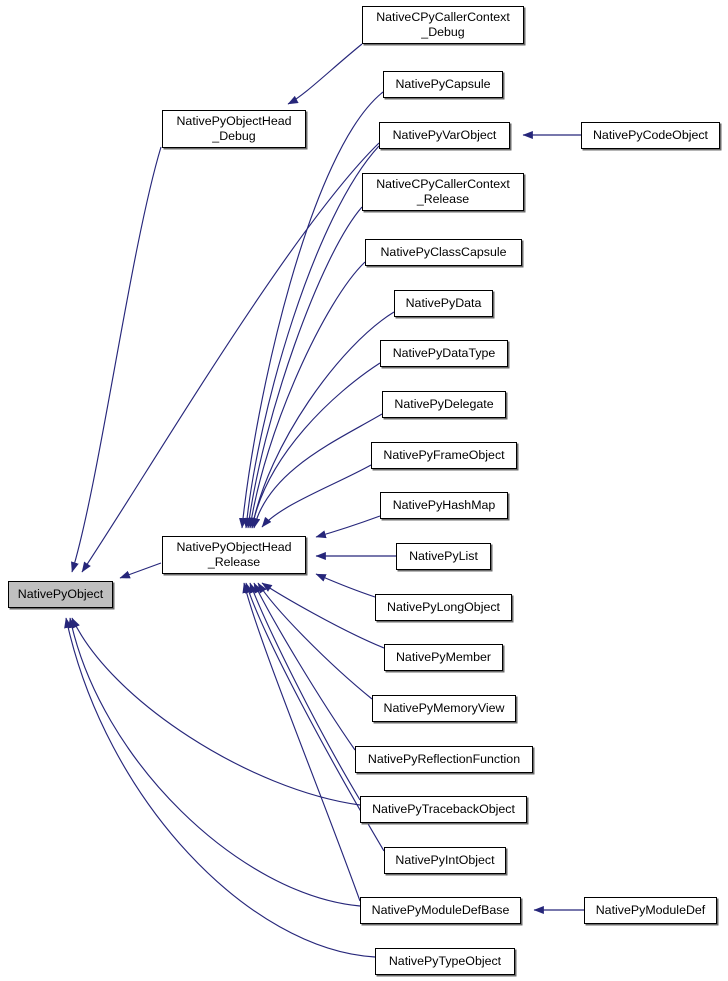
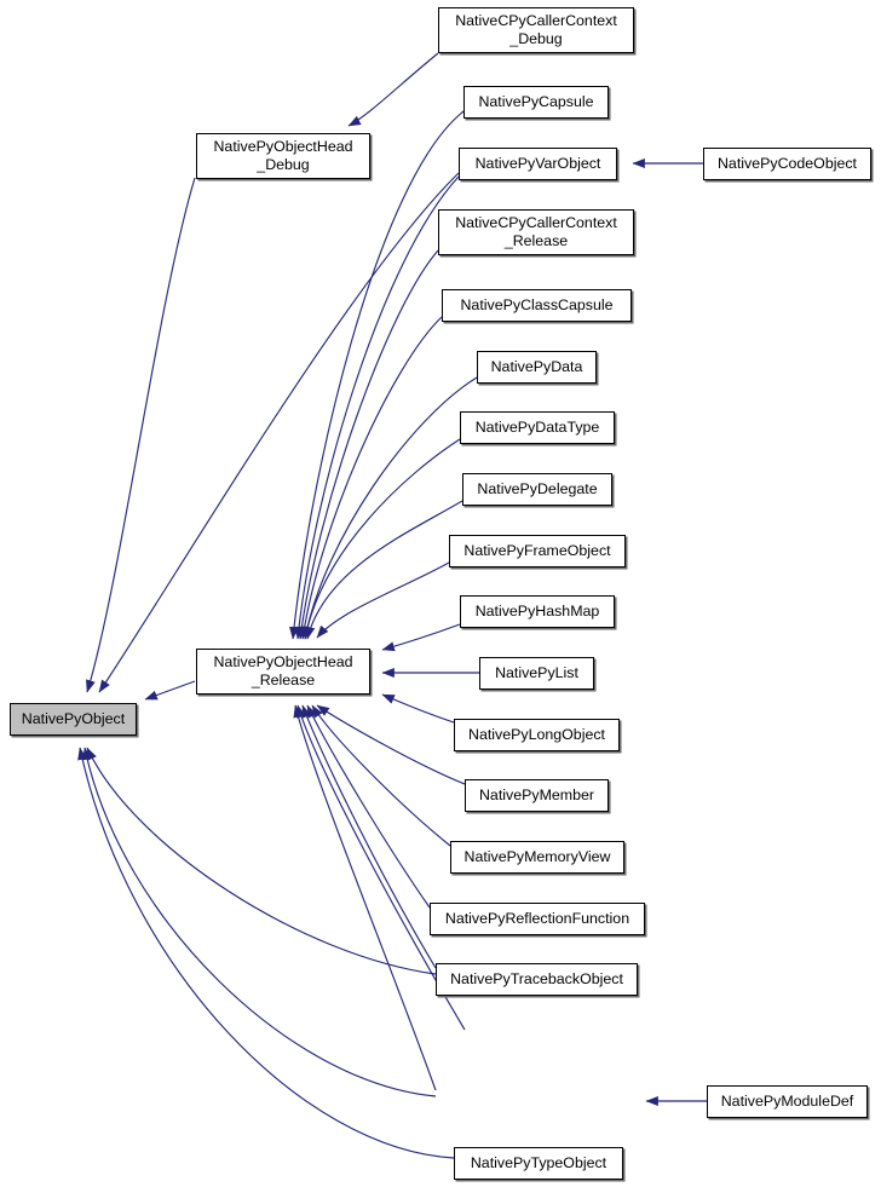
  NativePyObject
  NativePyObjectHead
  _Debug
  NativePyObjectHead
  _Release
  NativeCPyCallerContext
  _Debug
  NativePyCapsule
  NativePyVarObject
  NativeCPyCallerContext
  _Release
  NativePyClassCapsule
  NativePyData
  NativePyDataType
  NativePyDelegate
  NativePyFrameObject
  NativePyHashMap
  NativePyList
  NativePyLongObject
  NativePyMember
  NativePyMemoryView
  NativePyReflectionFunction
  NativePyTracebackObject
- NativePyIntObject
- NativePyModuleDefBase
  NativePyTypeObject
  NativePyCodeObject
  NativePyModuleDef
